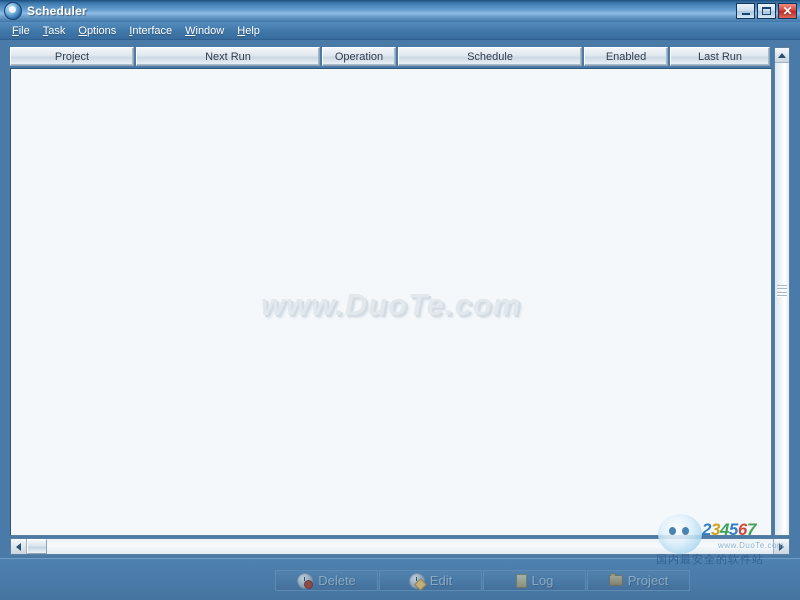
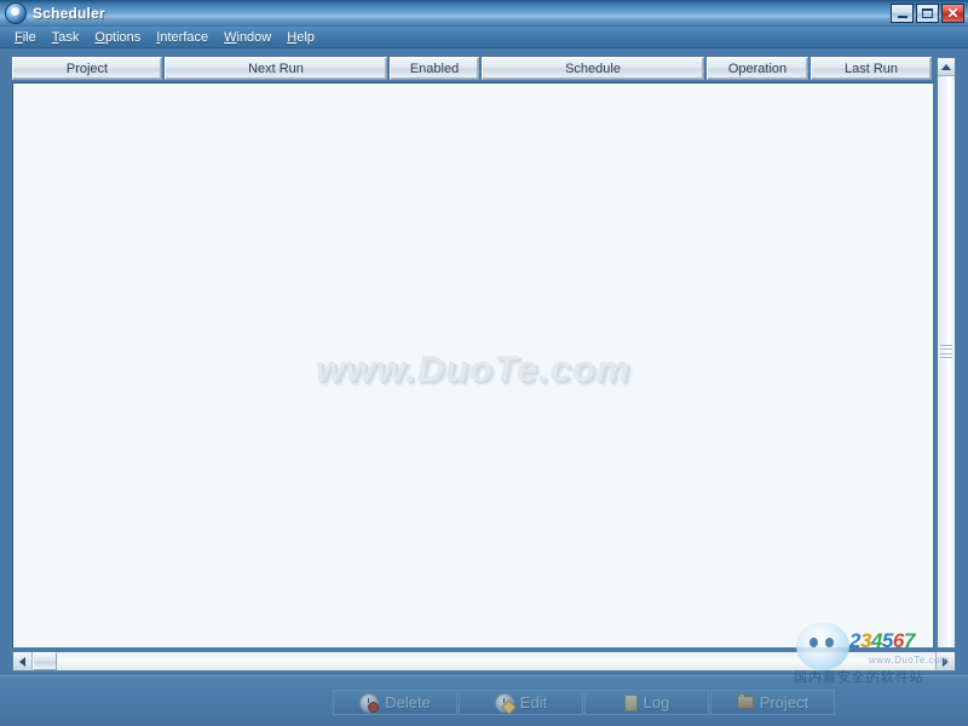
  Scheduler
  ✕
  File
  Task
  Options
  Interface
  Window
  Help
  Project
  Next Run
- Operation
+ Enabled
  Schedule
- Enabled
+ Operation
  Last Run
  www.DuoTe.com
  Delete
  Edit
  Log
  Project
  234567
  www.DuoTe.com
  国内最安全的软件站
